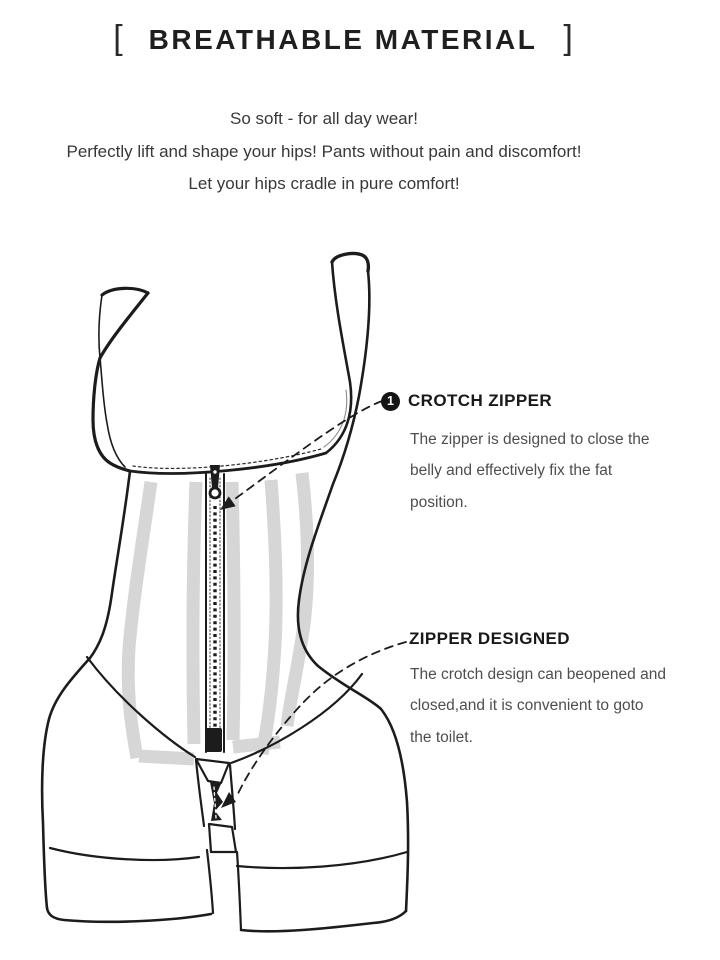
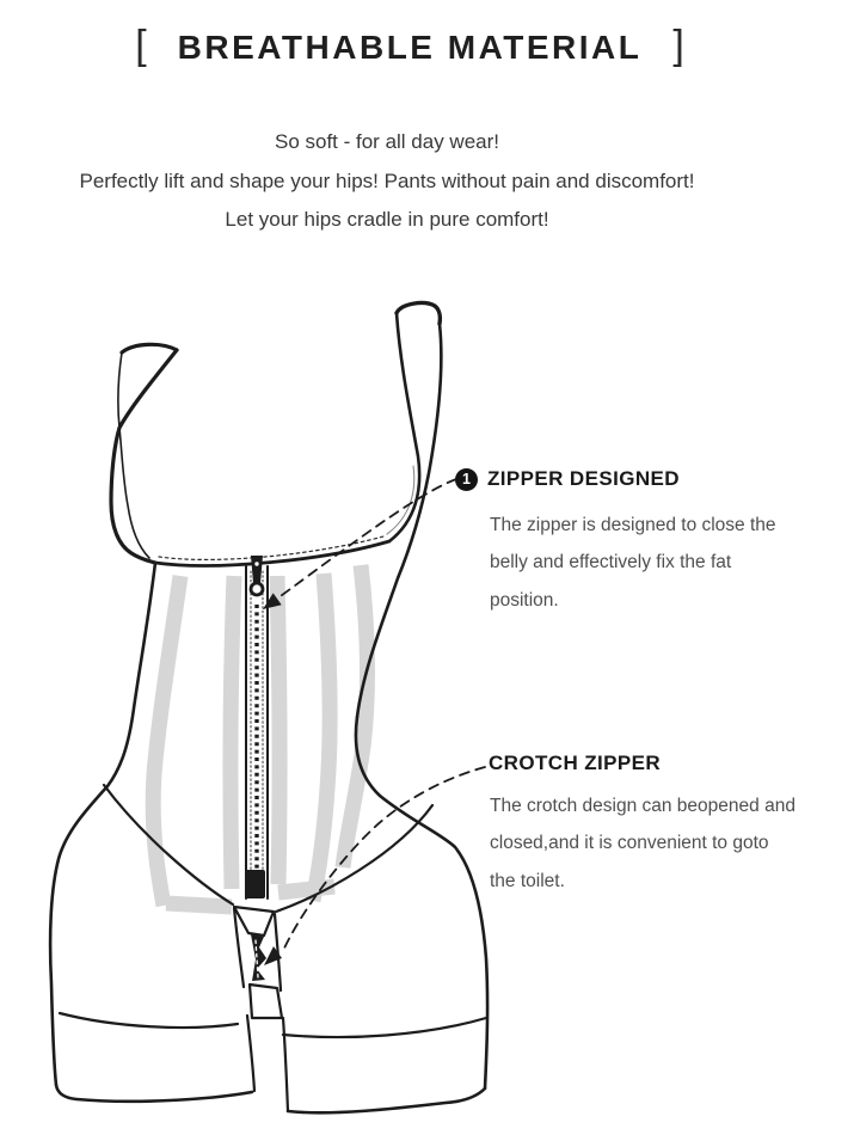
  [
  BREATHABLE MATERIAL
  ]
  So soft - for all day wear!
  Perfectly lift and shape your hips! Pants without pain and discomfort!
  Let your hips cradle in pure comfort!
  1
- CROTCH ZIPPER
+ ZIPPER DESIGNED
  The zipper is designed to close the
  belly and effectively fix the fat
  position.
- ZIPPER DESIGNED
+ CROTCH ZIPPER
  The crotch design can beopened and
  closed,and it is convenient to goto
  the toilet.
